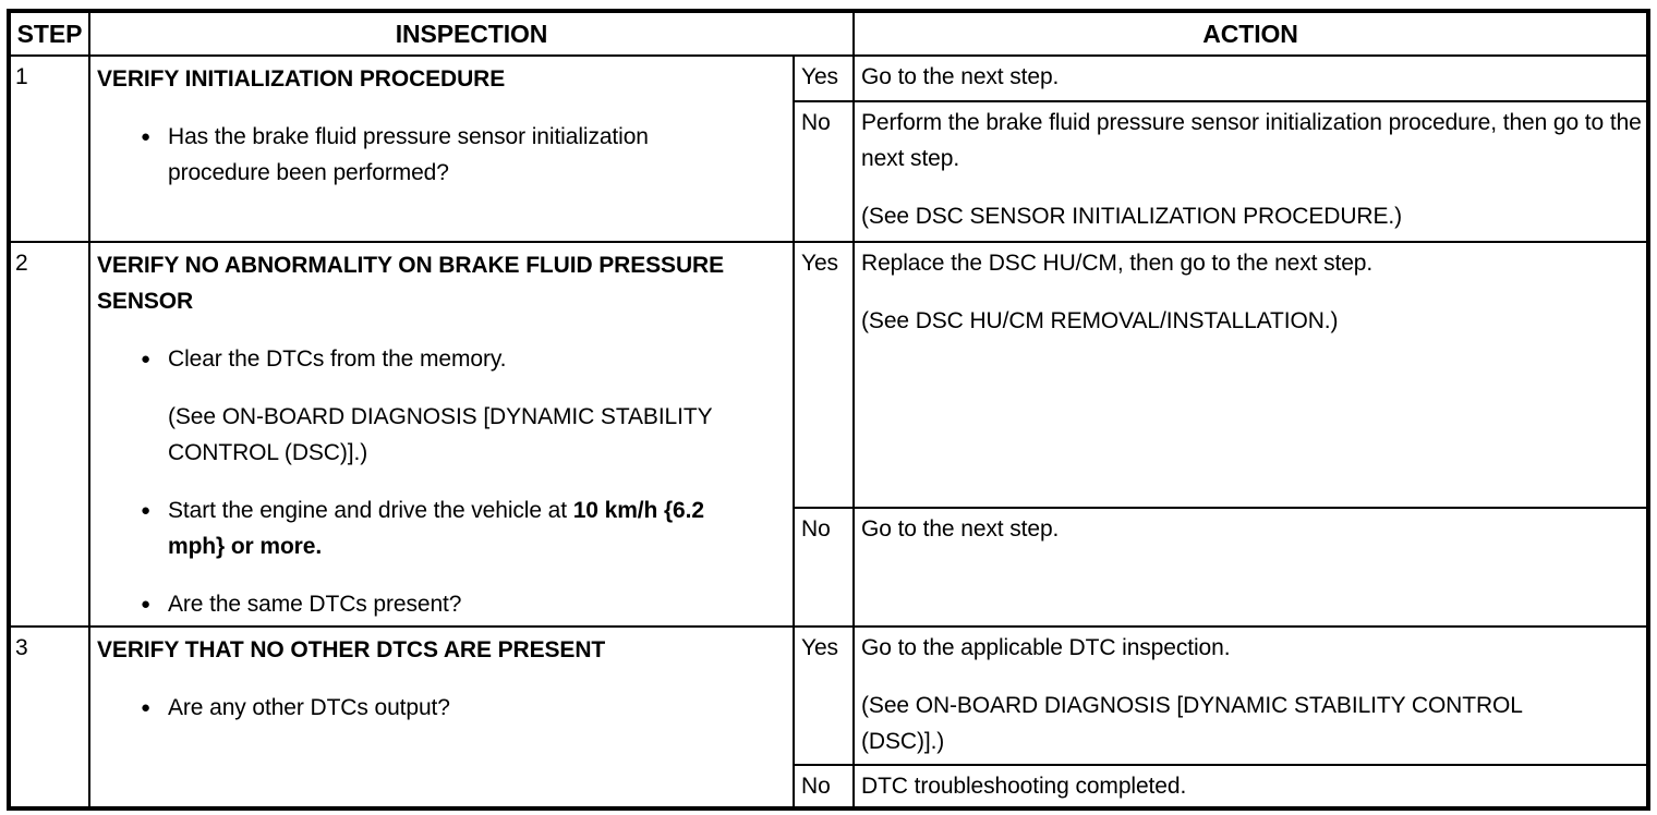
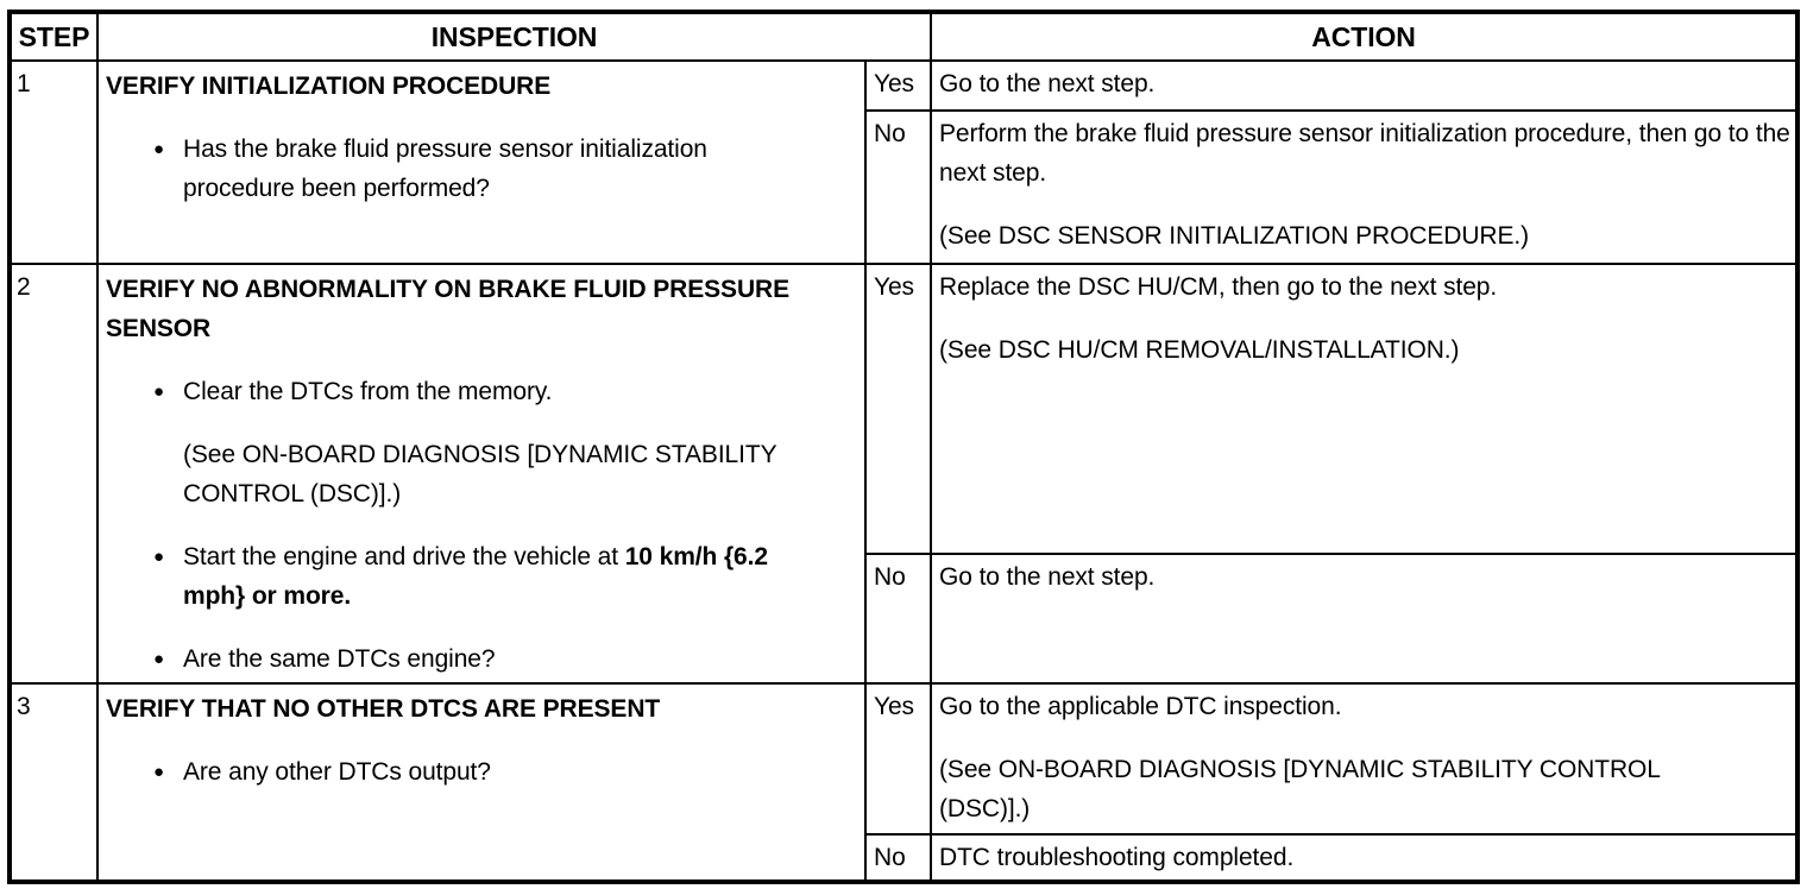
  STEP	INSPECTION	ACTION
  1	VERIFY INITIALIZATION PROCEDURE ● Has the brake fluid pressure sensor initialization procedure been performed?	Yes	Go to the next step.
  No	Perform the brake fluid pressure sensor initialization procedure, then go to the next step. (See DSC SENSOR INITIALIZATION PROCEDURE.)
- 2	VERIFY NO ABNORMALITY ON BRAKE FLUID PRESSURE SENSOR ● Clear the DTCs from the memory. (See ON-BOARD DIAGNOSIS [DYNAMIC STABILITY CONTROL (DSC)].) ● Start the engine and drive the vehicle at 10 km/h {6.2 mph} or more. ● Are the same DTCs present?	Yes	Replace the DSC HU/CM, then go to the next step. (See DSC HU/CM REMOVAL/INSTALLATION.)
+ 2	VERIFY NO ABNORMALITY ON BRAKE FLUID PRESSURE SENSOR ● Clear the DTCs from the memory. (See ON-BOARD DIAGNOSIS [DYNAMIC STABILITY CONTROL (DSC)].) ● Start the engine and drive the vehicle at 10 km/h {6.2 mph} or more. ● Are the same DTCs engine?	Yes	Replace the DSC HU/CM, then go to the next step. (See DSC HU/CM REMOVAL/INSTALLATION.)
  No	Go to the next step.
  3	VERIFY THAT NO OTHER DTCS ARE PRESENT ● Are any other DTCs output?	Yes	Go to the applicable DTC inspection. (See ON-BOARD DIAGNOSIS [DYNAMIC STABILITY CONTROL (DSC)].)
  No	DTC troubleshooting completed.
